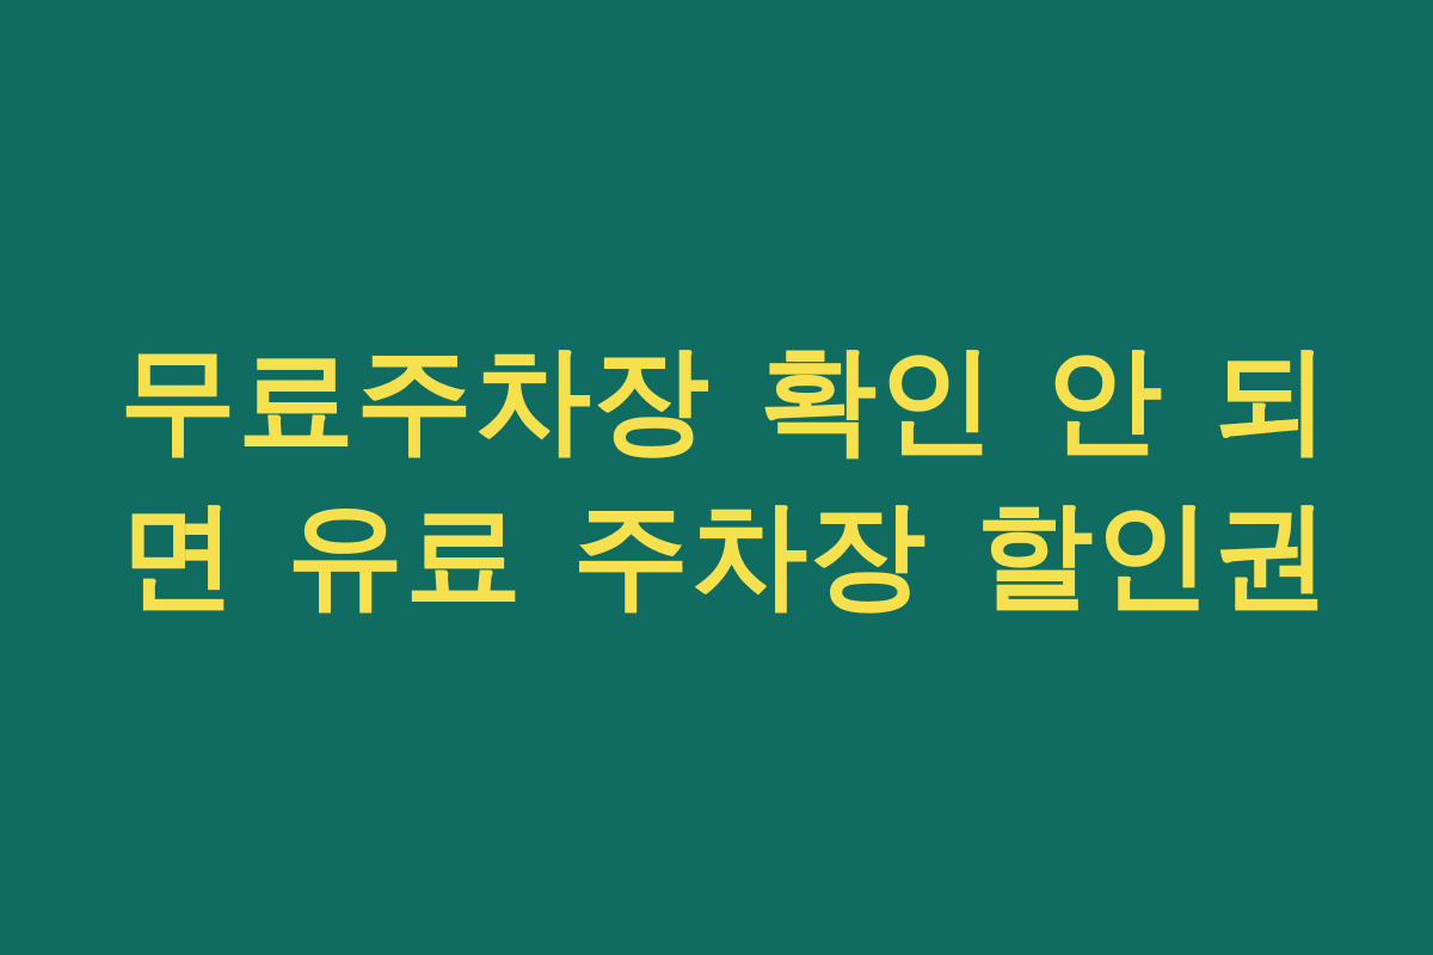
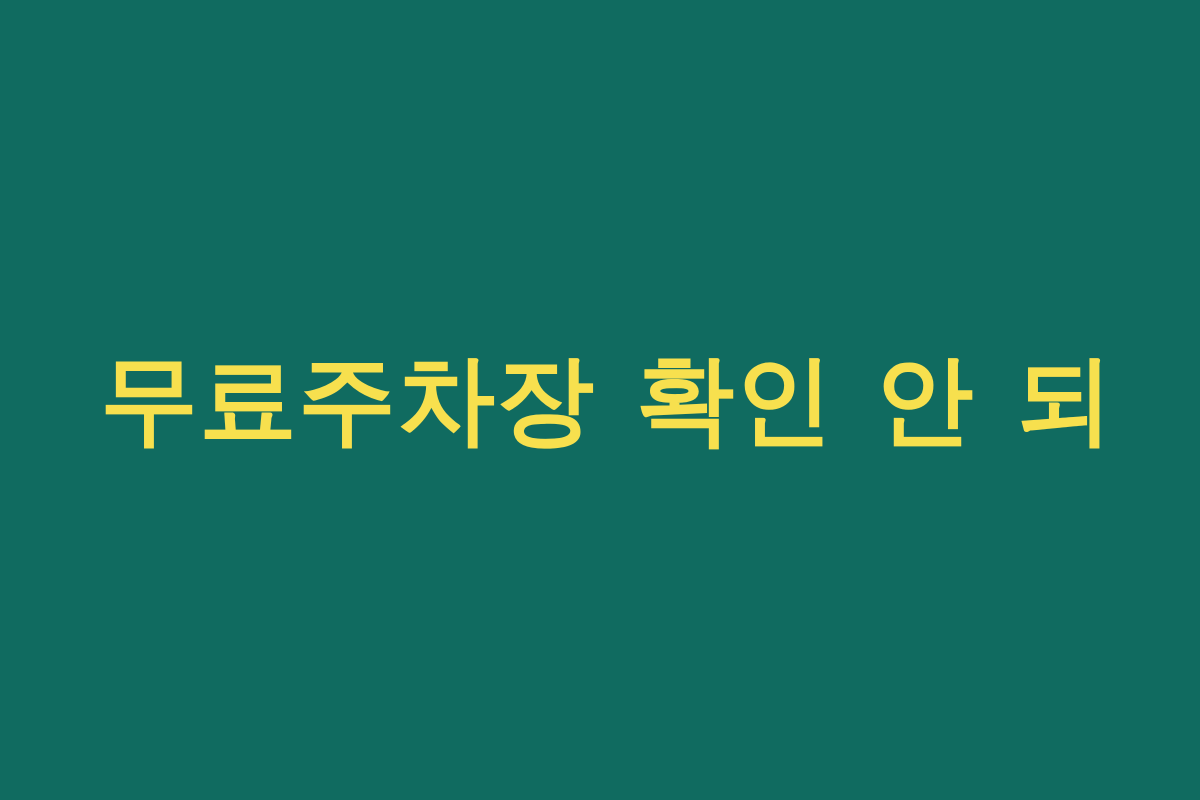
  무료주차장 확인 안 되
- 면 유료 주차장 할인권
